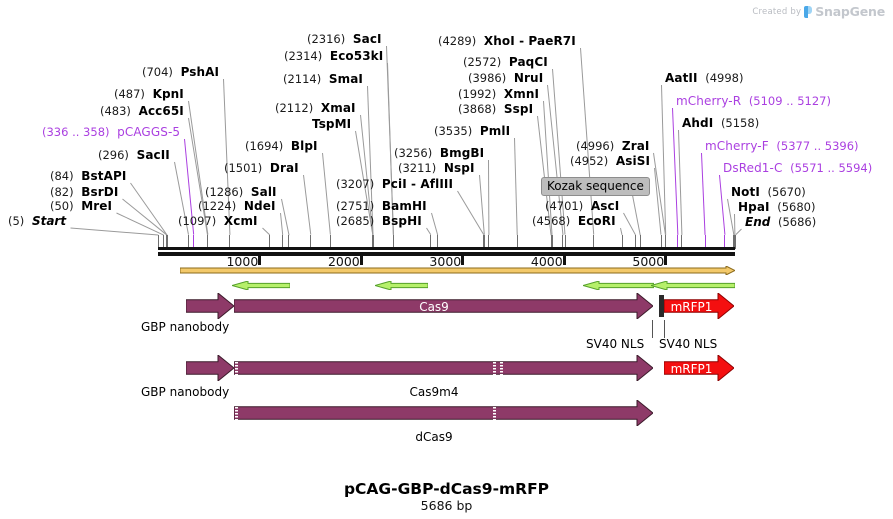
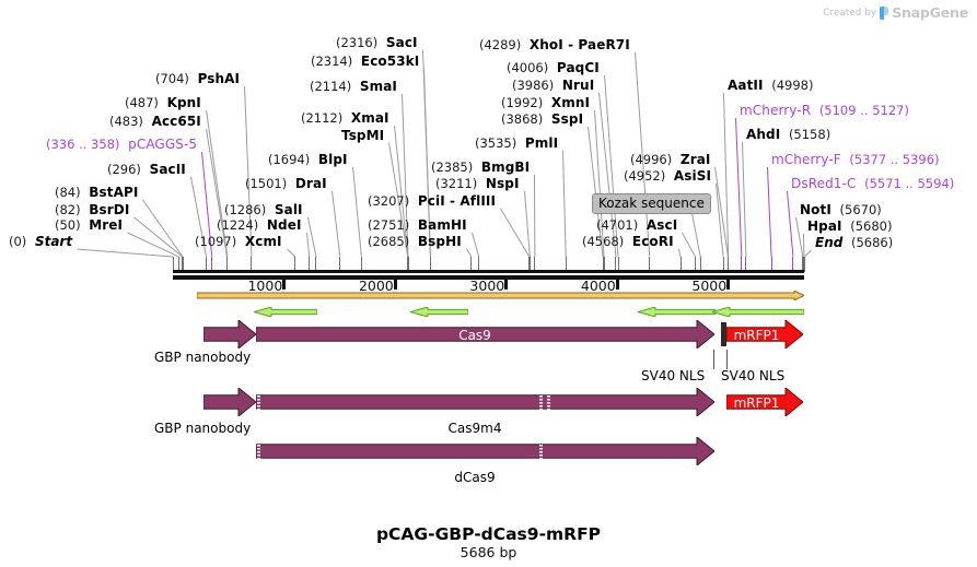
  Created by
  SnapGene
- (5) Start
+ (0) Start
  (50) MreI
  (82) BsrDI
  (84) BstAPI
  (296) SacII
  (336 .. 358) pCAGGS-5
  (483) Acc65I
  (487) KpnI
  (704) PshAI
  (1097) XcmI
  (1224) NdeI
  (1286) SalI
  (1501) DraI
  (1694) BlpI
  TspMI
  (2112) XmaI
  (2114) SmaI
  (2314) Eco53kI
  (2316) SacI
  (2685) BspHI
  (2751) BamHI
  (3207) PciI - AflIII
  (3211) NspI
- (3256) BmgBI
+ (2385) BmgBI
  (3535) PmlI
  (3868) SspI
  (1992) XmnI
  (3986) NruI
- (2572) PaqCI
+ (4006) PaqCI
  (4289) XhoI - PaeR7I
  (4568) EcoRI
  (4701) AscI
  Kozak sequence
  (4952) AsiSI
  (4996) ZraI
  AatII (4998)
  mCherry-R (5109 .. 5127)
  AhdI (5158)
  mCherry-F (5377 .. 5396)
  DsRed1-C (5571 .. 5594)
  NotI (5670)
  HpaI (5680)
  End (5686)
  1000
  2000
  3000
  4000
  5000
  Cas9
  mRFP1
  GBP nanobody
  SV40 NLS
  SV40 NLS
  Cas9m4
  mRFP1
  GBP nanobody
  dCas9
  pCAG-GBP-dCas9-mRFP
  5686 bp
